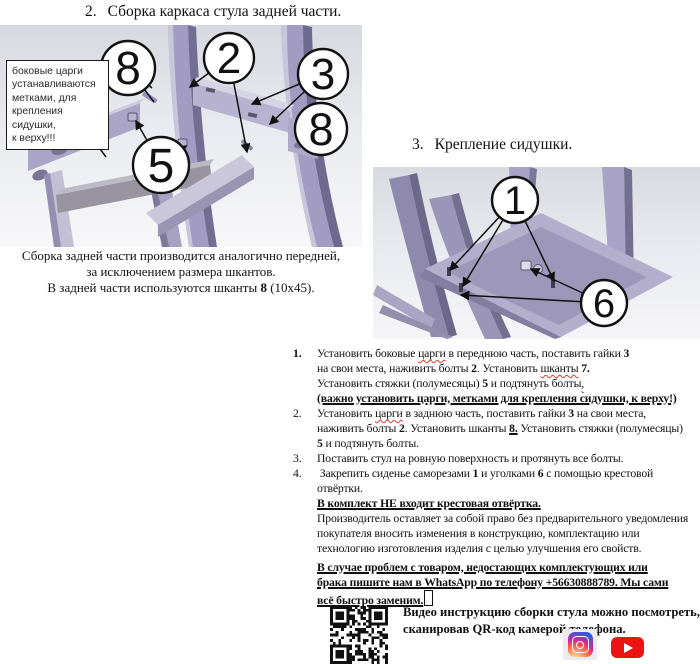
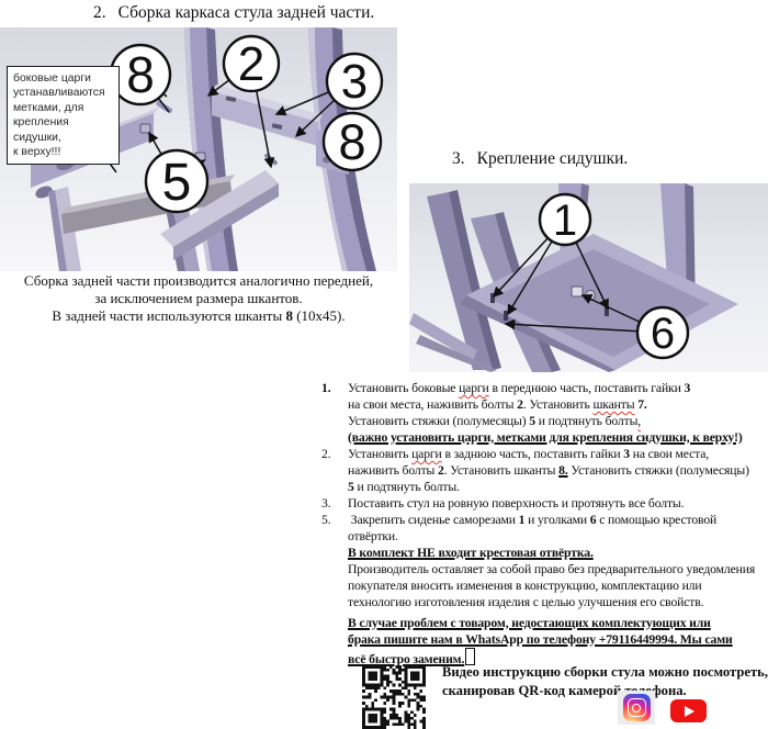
  2. Сборка каркаса стула задней части.
  8
  2
  3
  8
  5
  боковые царги
  устанавливаются
  метками, для
  крепления сидушки,
  к верху!!!
  Сборка задней части производится аналогично передней,
  за исключением размера шкантов.
  В задней части используются шканты 8 (10x45).
  3. Крепление сидушки.
  1
  6
  1.
  Установить боковые царги в переднюю часть, поставить гайки 3
  на свои места, наживить болты 2. Установить шканты 7.
  Установить стяжки (полумесяцы) 5 и подтянуть болты,
  (важно установить царги, метками для крепления сидушки, к верху!)
  2.
  Установить царги в заднюю часть, поставить гайки 3 на свои места,
  наживить болты 2. Установить шканты 8. Установить стяжки (полумесяцы)
  5 и подтянуть болты.
  3.
  Поставить стул на ровную поверхность и протянуть все болты.
- 4.
+ 5.
  Закрепить сиденье саморезами 1 и уголками 6 с помощью крестовой
  отвёртки.
  В комплект НЕ входит крестовая отвёртка.
  Производитель оставляет за собой право без предварительного уведомления покупателя вносить изменения в конструкцию, комплектацию или технологию изготовления изделия с целью улучшения его свойств.
  В случае проблем с товаром, недостающих комплектующих или
- брака пишите нам в WhatsApp по телефону +56630888789. Мы сами
+ брака пишите нам в WhatsApp по телефону +79116449994. Мы сами
  всё быстро заменим.
  Видео инструкцию сборки стула можно посмотреть,
  сканировав QR-код камерофона.
